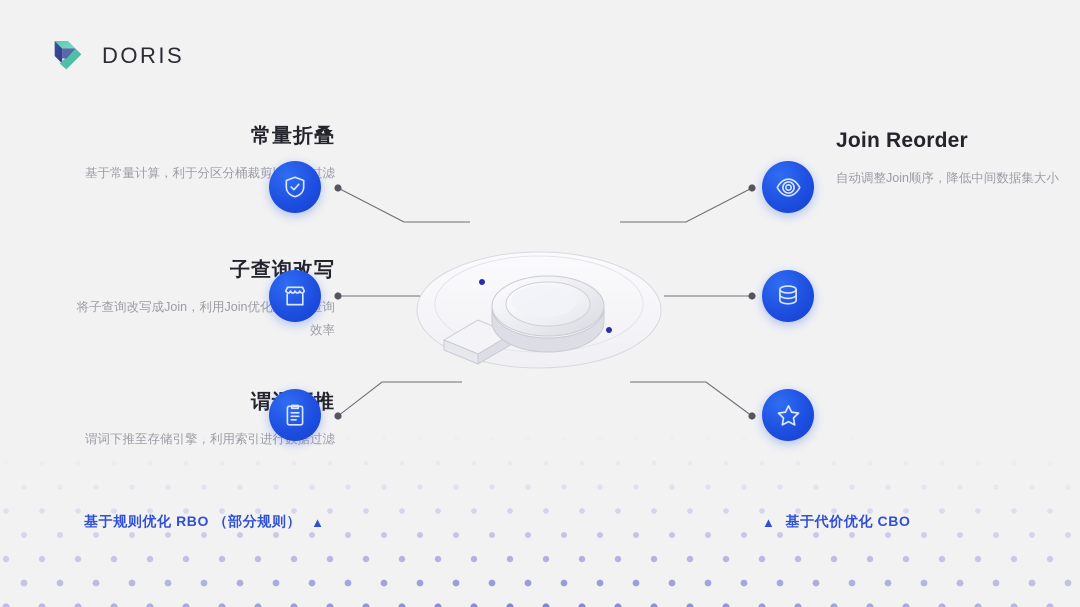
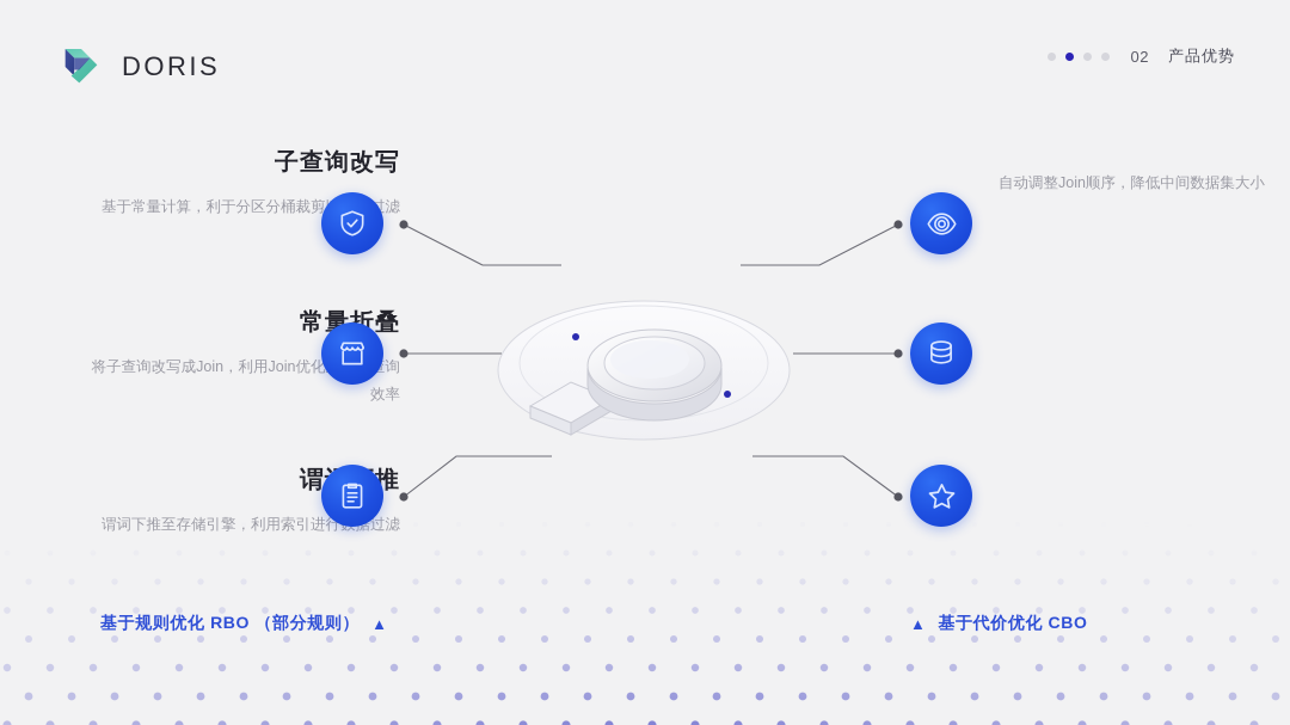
  DORIS
+ 02
+ 产品优势
- 常量折叠
+ 子查询改写
  基于常量计算，利于分区分桶裁剪滤
- 子查询改写
+ 常量折叠
  将子查询改写成Join，利用Join优化询效率
  谓词下推至存储引擎，利用索引进行过滤
- Join Reorder
  自动调整Join顺序，降低中间数据集大小
  基于规则优化 RBO （部分规则）
  ▲
  ▲
  基于代价优化 CBO
